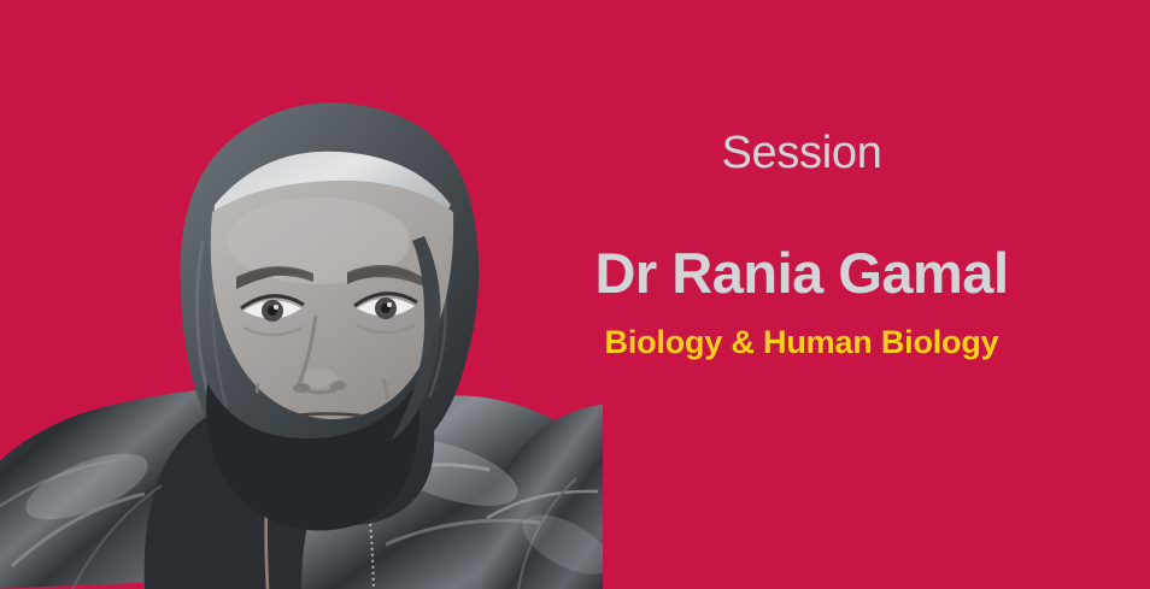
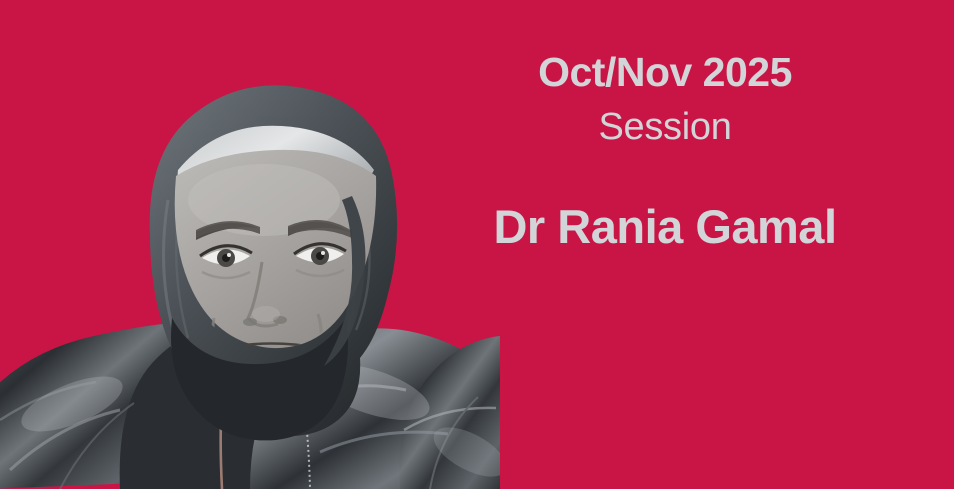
+ Oct/Nov 2025
  Session
  Dr Rania Gamal
- Biology & Human Biology
